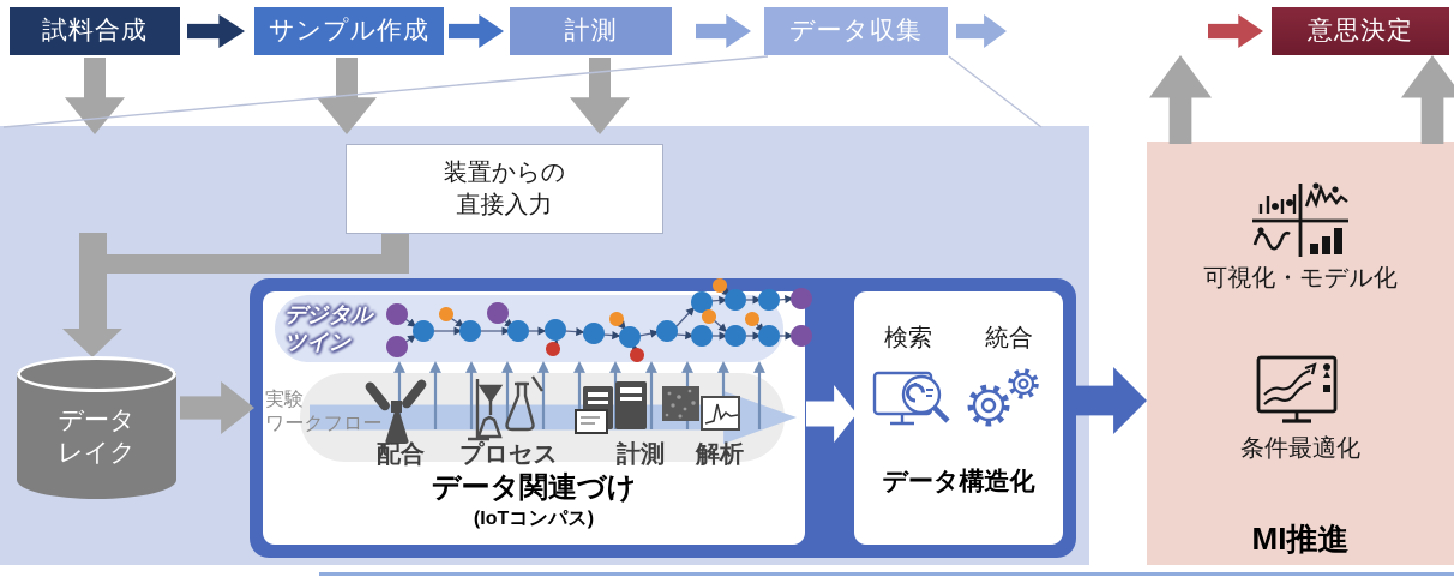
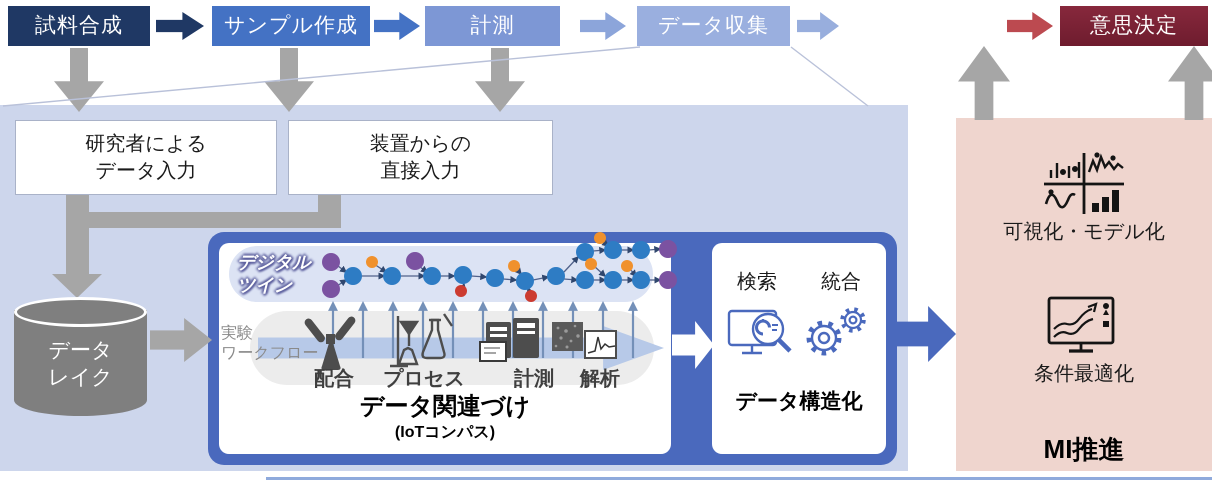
  試料合成
  サンプル作成
  計測
  データ収集
  意思決定
+ 研究者による
+ データ入力
  装置からの
  直接入力
  データ
  レイク
  デジタル
  ツイン
  実験
  ワークフロー
  配合
  プロセス
  計測
  解析
  データ関連づけ
  (IoTコンパス)
  検索
  統合
  データ構造化
  可視化・モデル化
  条件最適化
  MI推進
